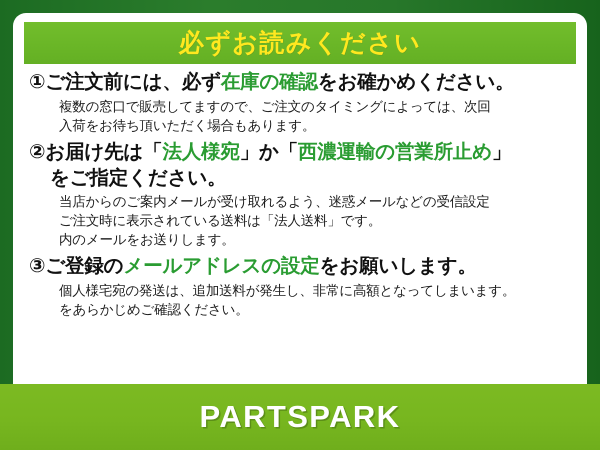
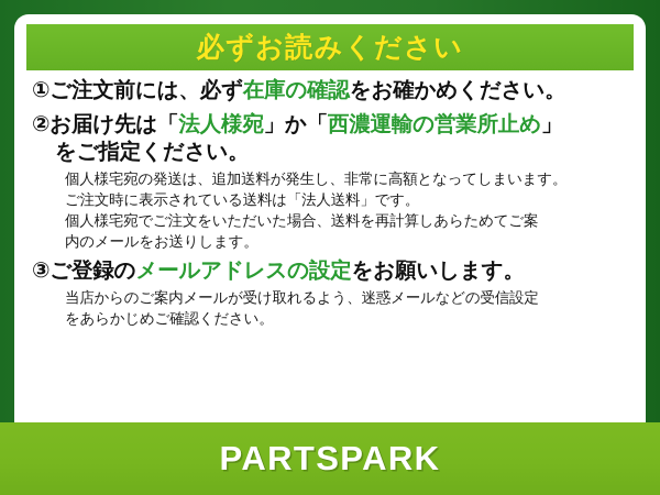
  必ずお読みください
  ①ご注文前には、必ず在庫の確認をお確かめください。
- 複数の窓口で販売してますので、ご注文のタイミングによっては、次回
- 入荷をお待ち頂いただく場合もあります。
  ②お届け先は「法人様宛」か「西濃運輸の営業所止め」
  をご指定ください。
- 当店からのご案内メールが受け取れるよう、迷惑メールなどの受信設定
+ 個人様宅宛の発送は、追加送料が発生し、非常に高額となってしまいます。
  ご注文時に表示されている送料は「法人送料」です。
+ 個人様宅宛でご注文をいただいた場合、送料を再計算しあらためてご案
  内のメールをお送りします。
  ③ご登録のメールアドレスの設定をお願いします。
- 個人様宅宛の発送は、追加送料が発生し、非常に高額となってしまいます。
+ 当店からのご案内メールが受け取れるよう、迷惑メールなどの受信設定
  をあらかじめご確認ください。
  PARTSPARK
